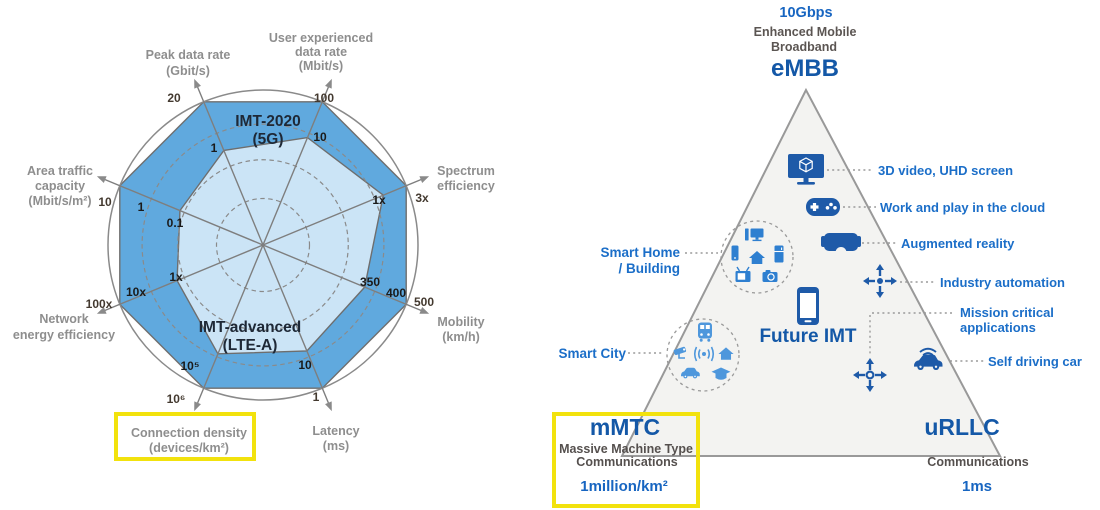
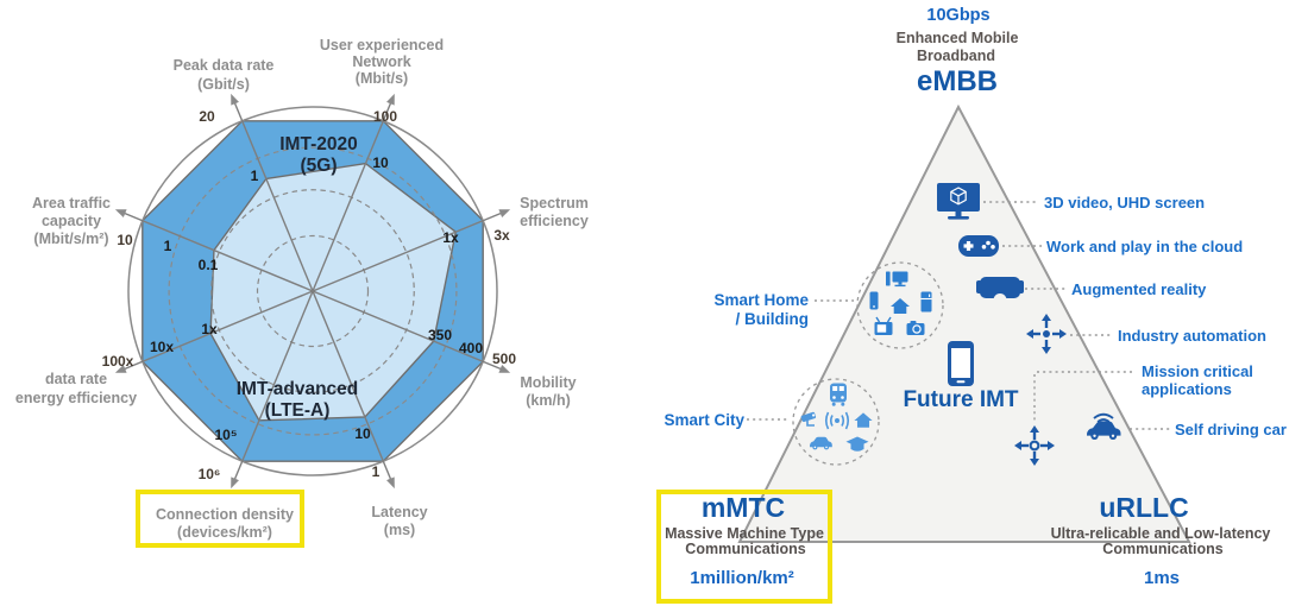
  1
  20
  10
  100
  1x
  3x
  350
  400
  500
  10
  1
  10⁵
  10⁶
  1x
  10x
  100x
  0.1
  1
  10
  Peak data rate
  (Gbit/s)
  User experienced
- data rate
+ Network
  (Mbit/s)
  Spectrum
  efficiency
  Mobility
  (km/h)
  Latency
  (ms)
  Connection density
  (devices/km²)
- Network
+ data rate
  energy efficiency
  Area traffic
  capacity
  (Mbit/s/m²)
  IMT-2020
  (5G)
  IMT-advanced
  (LTE-A)
  10Gbps
  Enhanced Mobile
  Broadband
  eMBB
  Future IMT
  Smart Home
  / Building
  Smart City
  3D video, UHD screen
  Work and play in the cloud
  Augmented reality
  Industry automation
  Mission critical
  applications
  Self driving car
  mMTC
  Massive Machine Type
  Communications
  1million/km²
  uRLLC
+ Ultra-relicable and Low-latency
  Communications
  1ms
